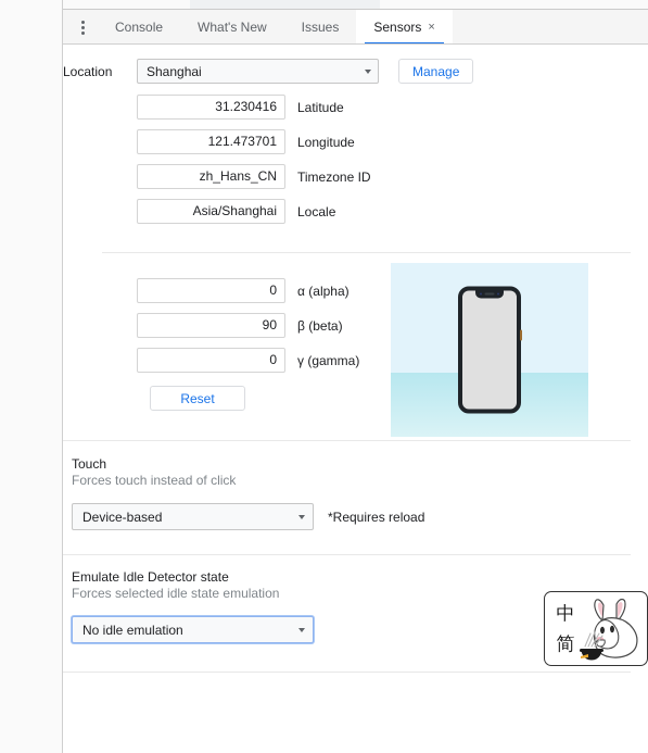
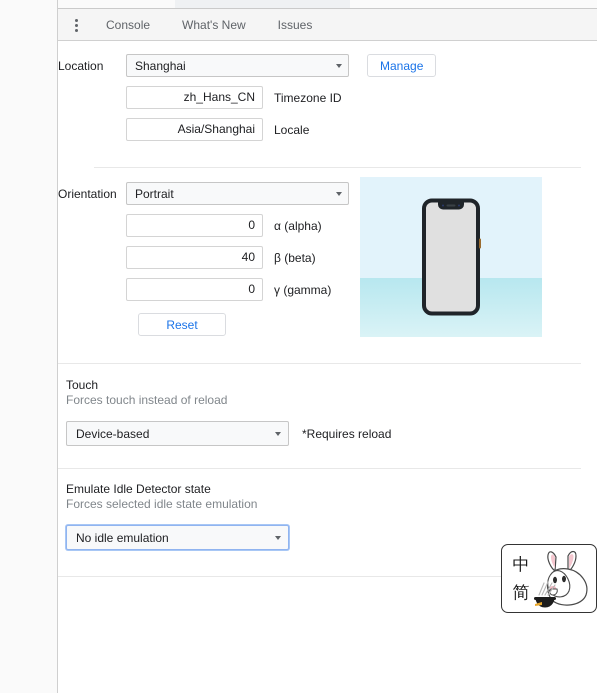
  Console
  What's New
  Issues
- Sensors
- ×
  Location
  Shanghai
  Manage
- 31.230416
- Latitude
- 121.473701
- Longitude
  zh_Hans_CN
  Timezone ID
  Asia/Shanghai
  Locale
+ Orientation
+ Portrait
  0
  α (alpha)
- 90
+ 40
  β (beta)
  0
  γ (gamma)
  Reset
  Touch
- Forces touch instead of click
+ Forces touch instead of reload
  Device-based
  *Requires reload
  Emulate Idle Detector state
  Forces selected idle state emulation
  No idle emulation
  中
  简
